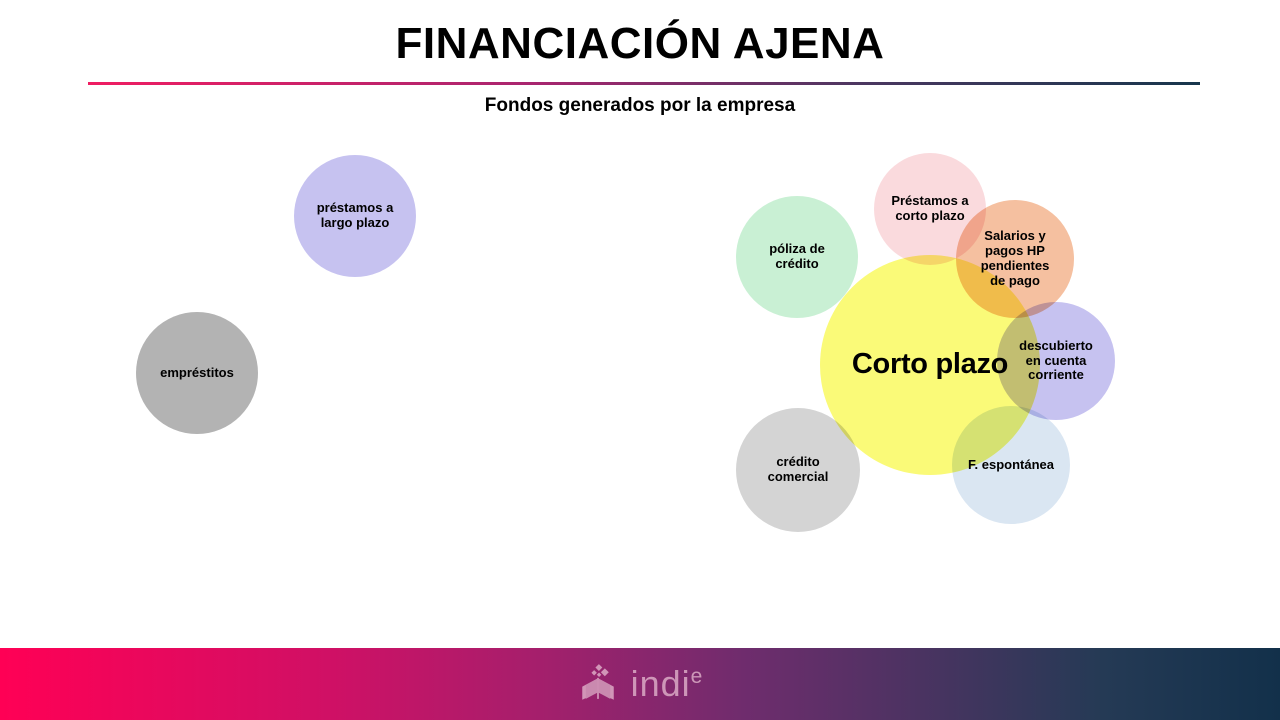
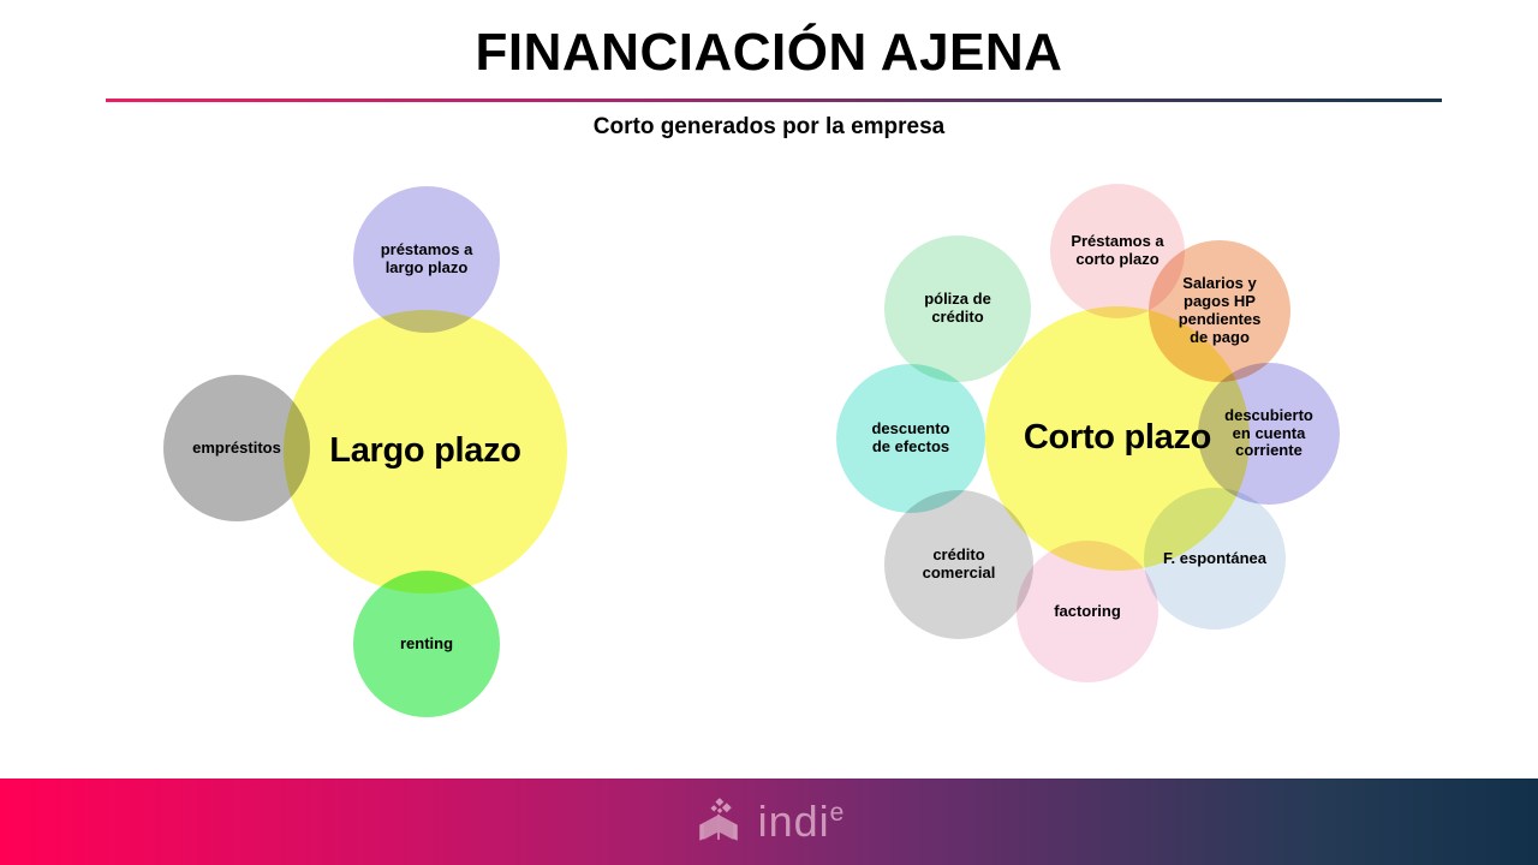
  FINANCIACIÓN AJENA
- Fondos generados por la empresa
+ Corto generados por la empresa
  empréstitos
  préstamos a
  largo plazo
+ Largo plazo
+ renting
  póliza de
  crédito
  Préstamos a
  corto plazo
  Salarios y
  pagos HP
  pendientes
  e pago
+ descuento
+ de efectos
  Corto plazo
  cubierto
  cuenta
  rriente
  crédito
  comercial
  espontánea
+ factoring
  indie
